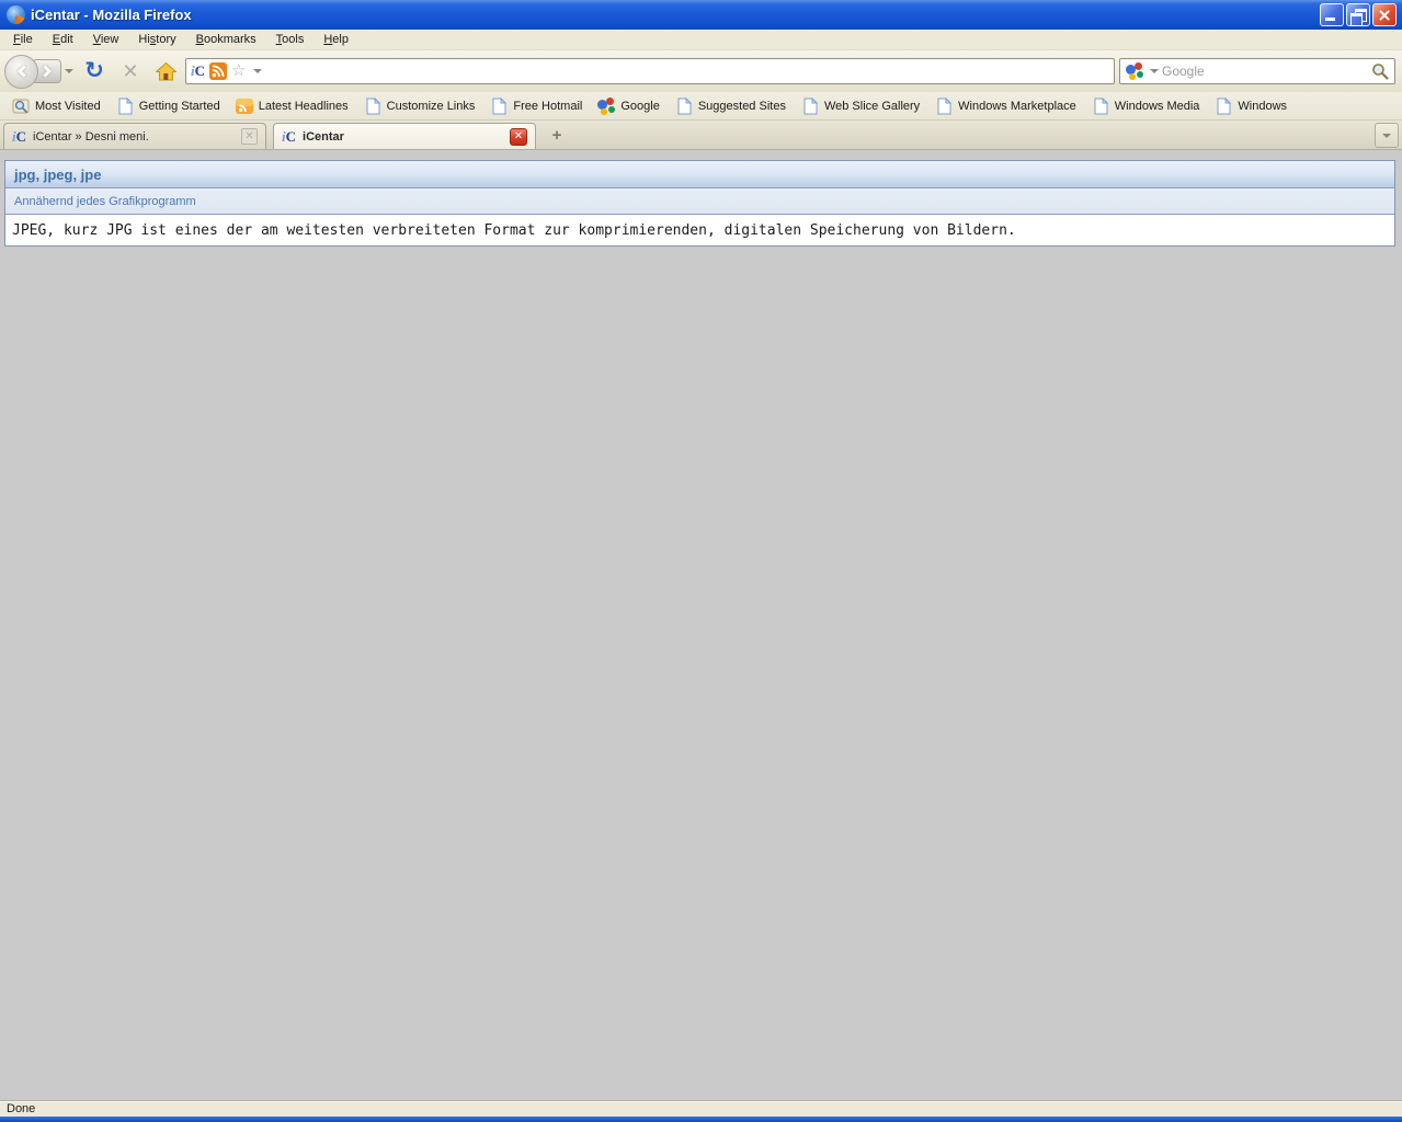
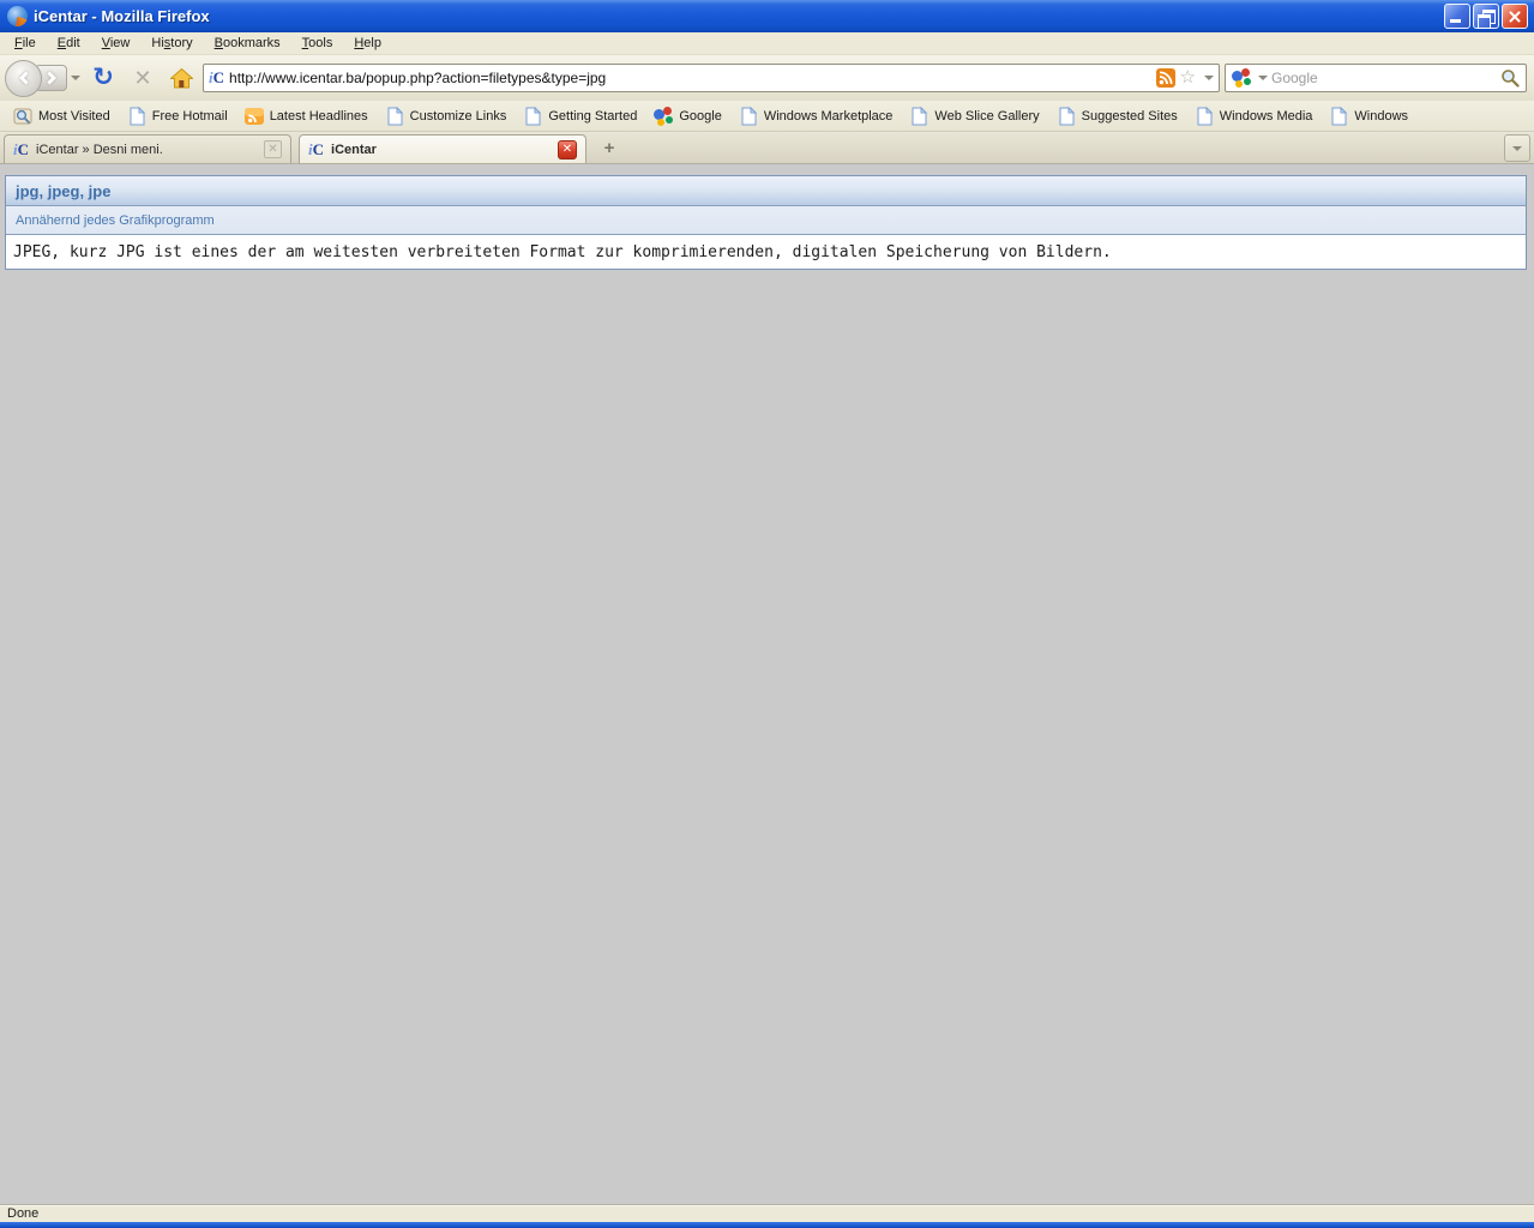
  iCentar - Mozilla Firefox
  File
  Edit
  View
  History
  Bookmarks
  Tools
  Help
  iC
+ http://www.icentar.ba/popup.php?action=filetypes&type=jpg
  Google
  Most Visited
- Getting Started
+ Free Hotmail
  Latest Headlines
  Customize Links
- Free Hotmail
+ Getting Started
  Google
- Suggested Sites
+ Windows Marketplace
  Web Slice Gallery
- Windows Marketplace
+ Suggested Sites
  Windows Media
  Windows
  iC
  iCentar » Desni meni.
  iC
  iCentar
  jpg, jpeg, jpe
  Annähernd jedes Grafikprogramm
  JPEG, kurz JPG ist eines der am weitesten verbreiteten Format zur komprimierenden, digitalen Speicherung von Bildern.
  Done
